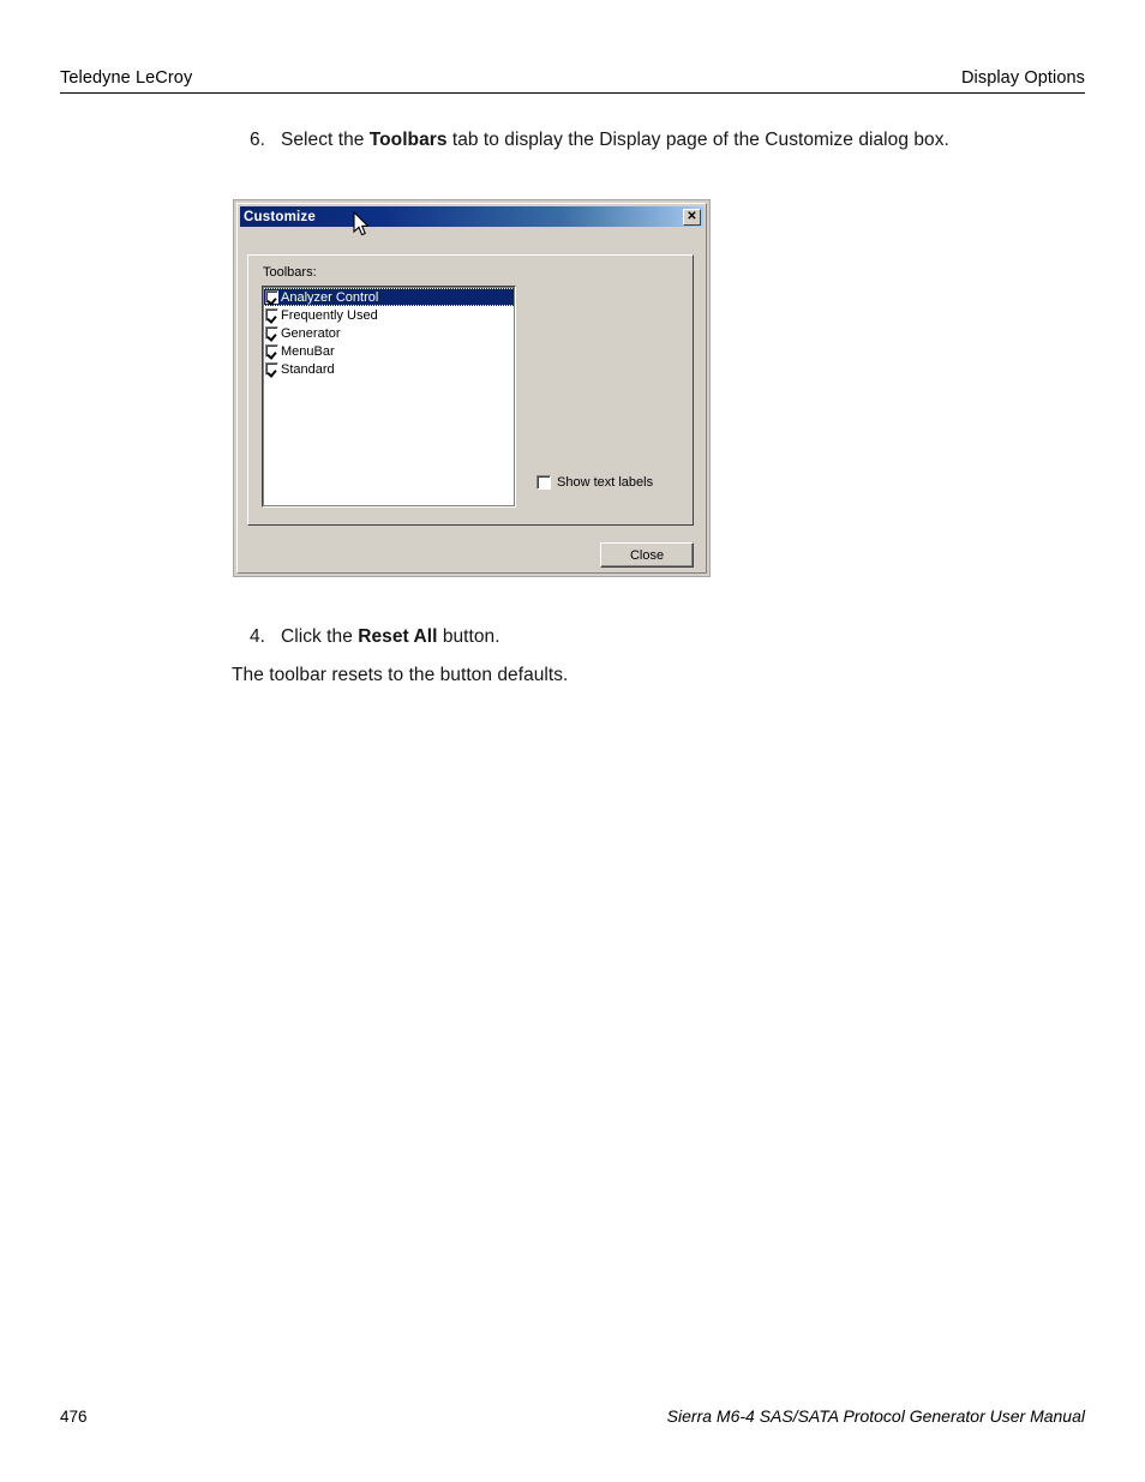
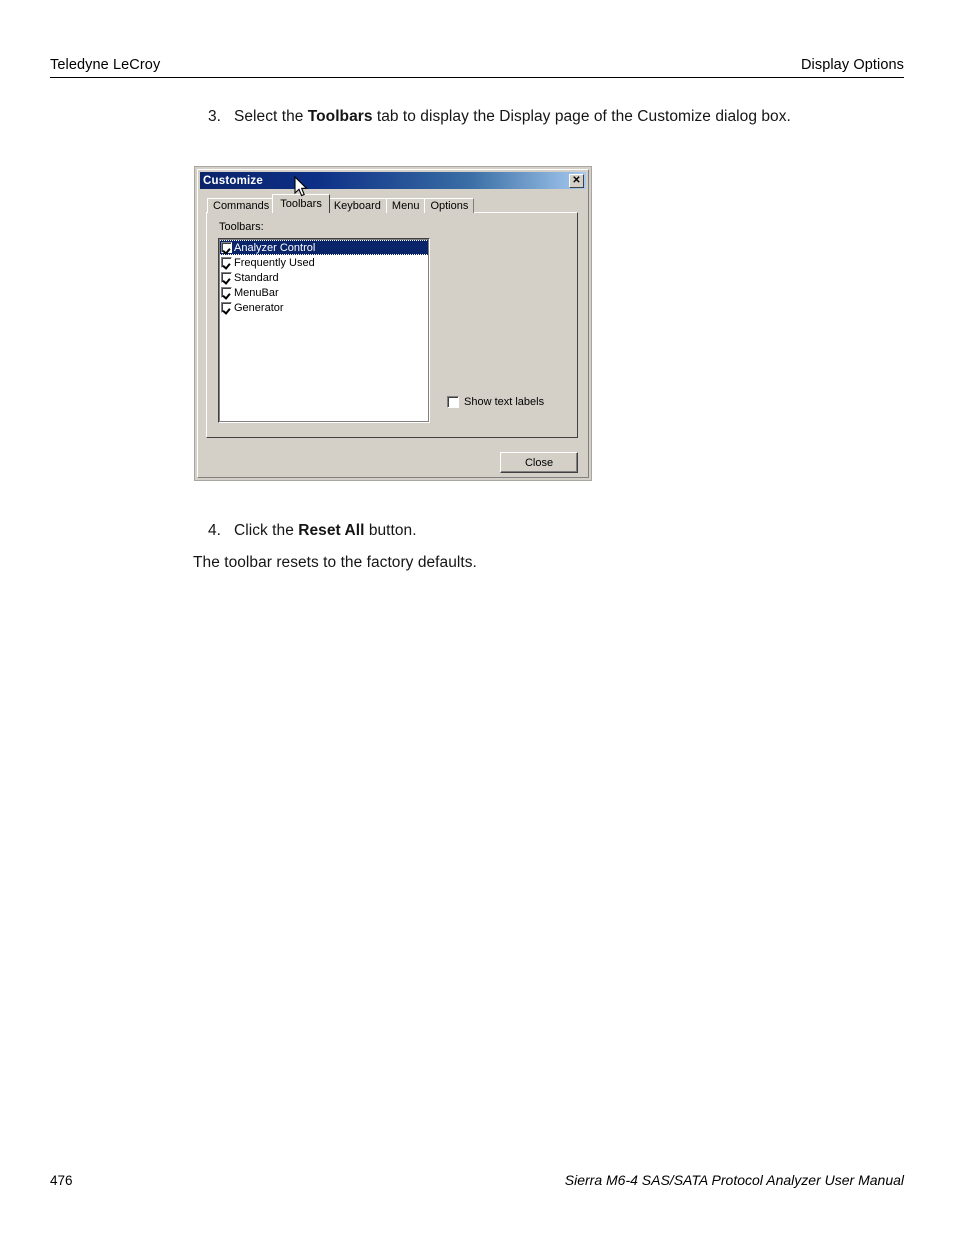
  Teledyne LeCroy
  Display Options
- 6.
+ 3.
  Select the Toolbars tab to display the Display page of the Customize dialog box.
  Customize
  ✕
+ Commands
+ Toolbars
+ Keyboard
+ Menu
+ Options
  Toolbars:
  Analyzer Control
  Frequently Used
- Generator
+ Standard
  MenuBar
- Standard
+ Generator
  Show text labels
  Close
  4.
  Click the Reset All button.
- The toolbar resets to the button defaults.
+ The toolbar resets to the factory defaults.
  476
- Sierra M6-4 SAS/SATA Protocol Generator User Manual
+ Sierra M6-4 SAS/SATA Protocol Analyzer User Manual
